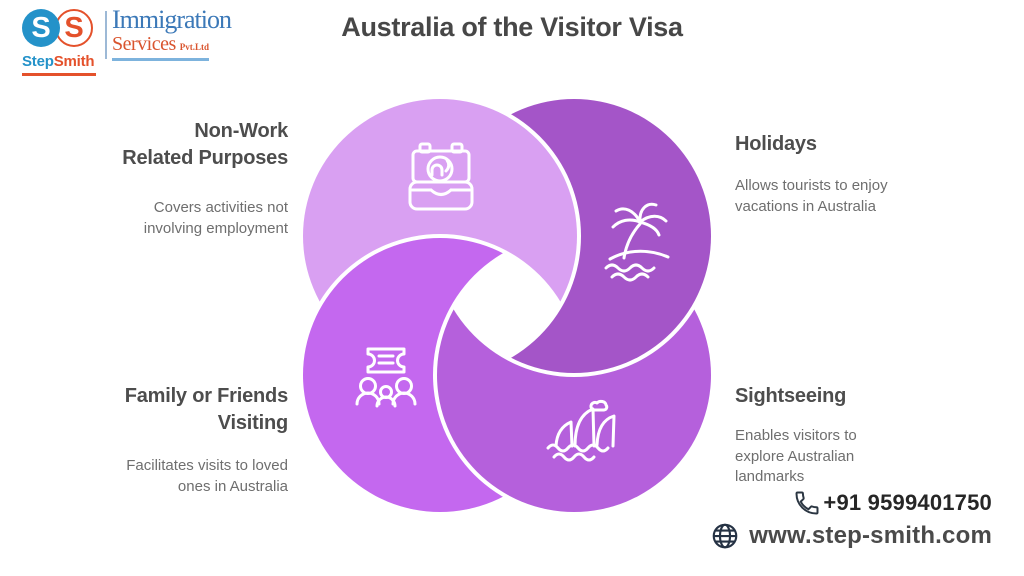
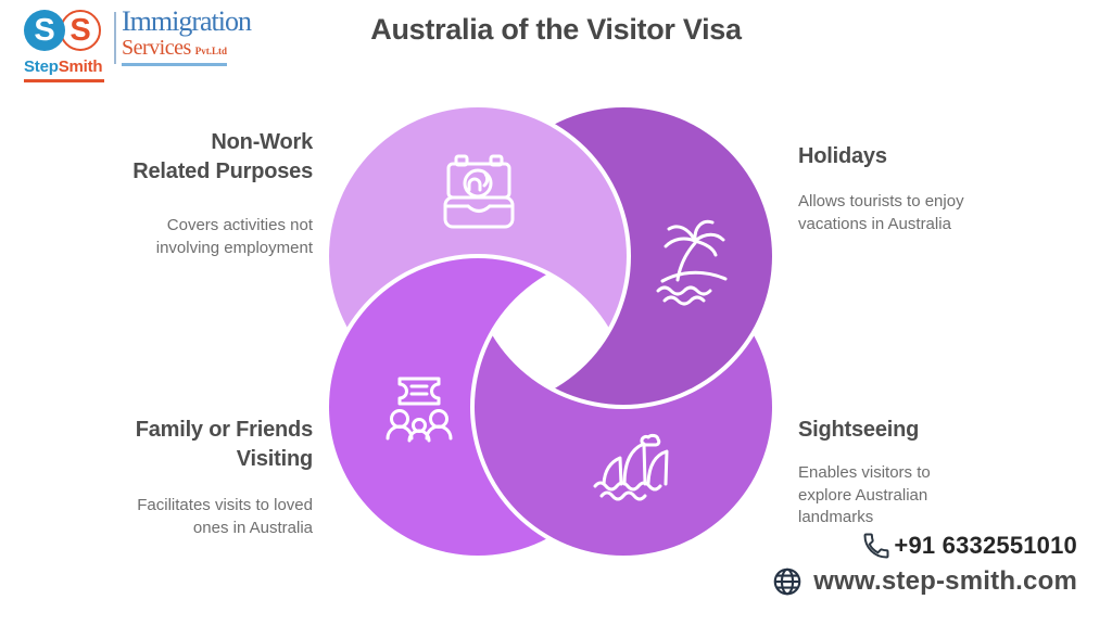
  S
  S
  StepSmith
  Immigration
  Services
  Pvt.Ltd
  Australia of the Visitor Visa
  Non-Work
  Related Purposes
  Covers activities not
  involving employment
  Holidays
  Allows tourists to enjoy
  vacations in Australia
  Family or Friends
  Visiting
  Facilitates visits to loved
  ones in Australia
  Sightseeing
  Enables visitors to
  explore Australian
  landmarks
- +91 9599401750
+ +91 6332551010
  www.step-smith.com
